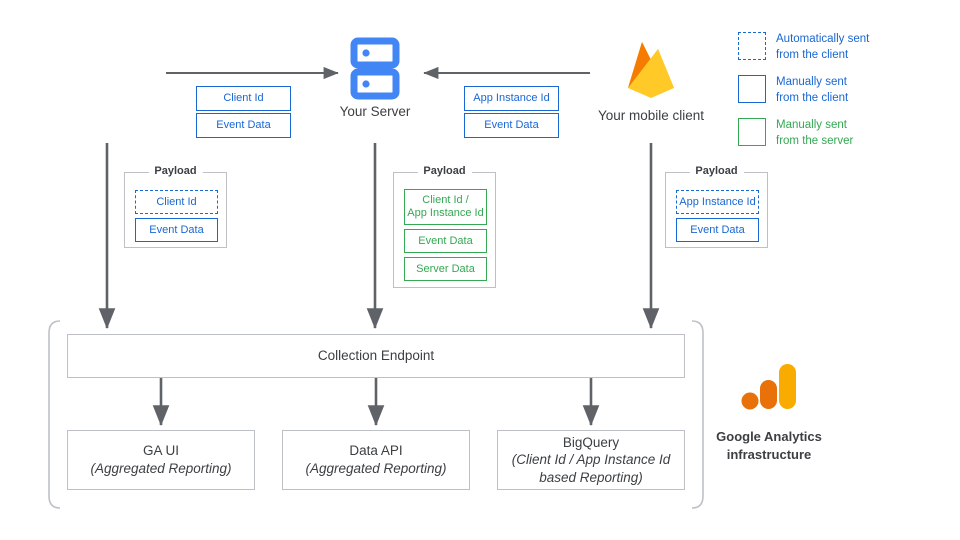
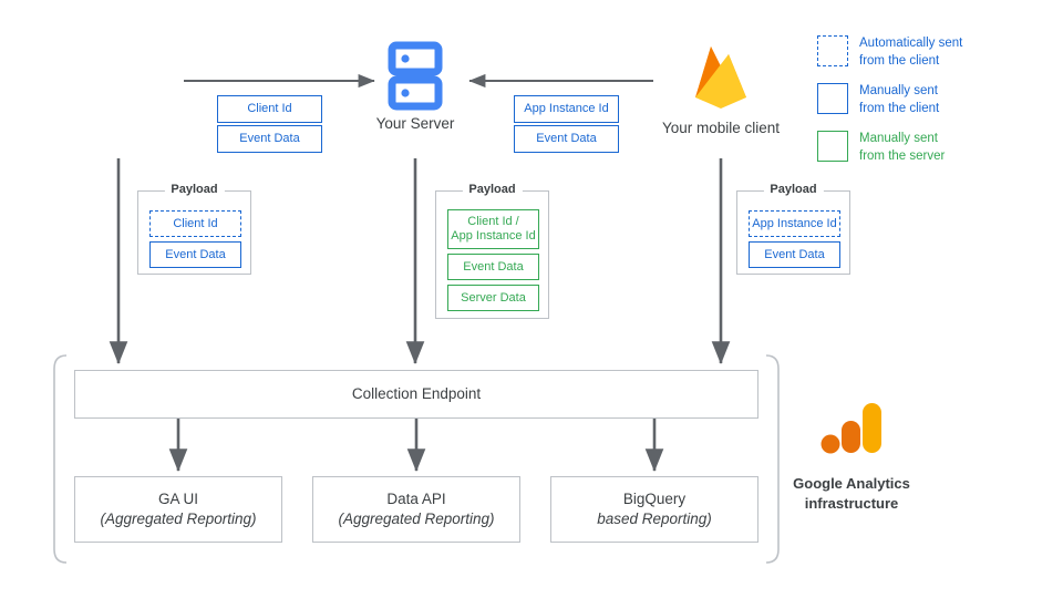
  Client Id
  Event Data
  Your Server
  App Instance Id
  Event Data
  Your mobile client
  Automatically sent
  from the client
  Manually sent
  from the client
  Manually sent
  from the server
  Payload
  Client Id
  Event Data
  Payload
  Client Id /
  App Instance Id
  Event Data
  Server Data
  Payload
  App Instance Id
  Event Data
  Collection Endpoint
  GA UI
  (Aggregated Reporting)
  Data API
  (Aggregated Reporting)
  BigQuery
- (Client Id / App Instance Id
  based Reporting)
  Google Analytics
  infrastructure
